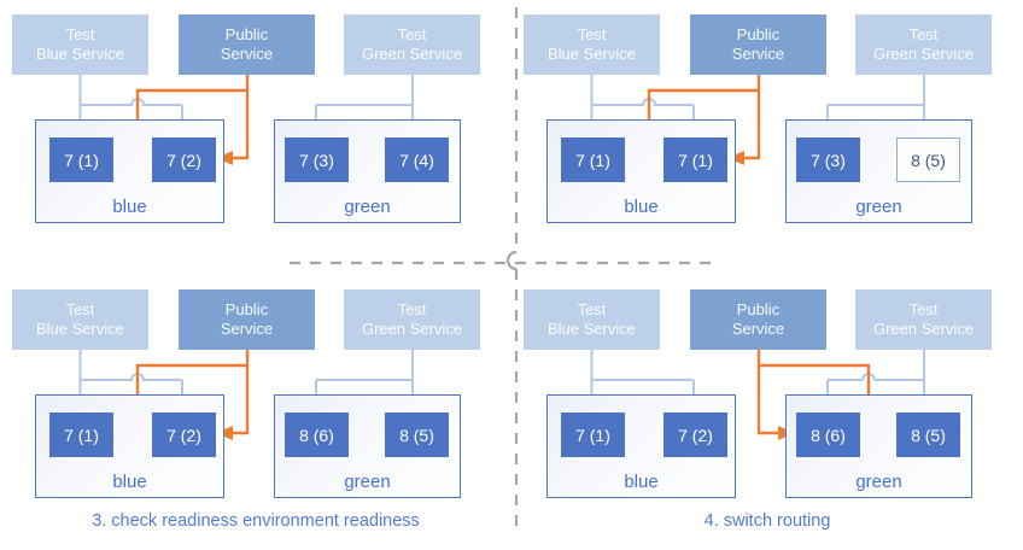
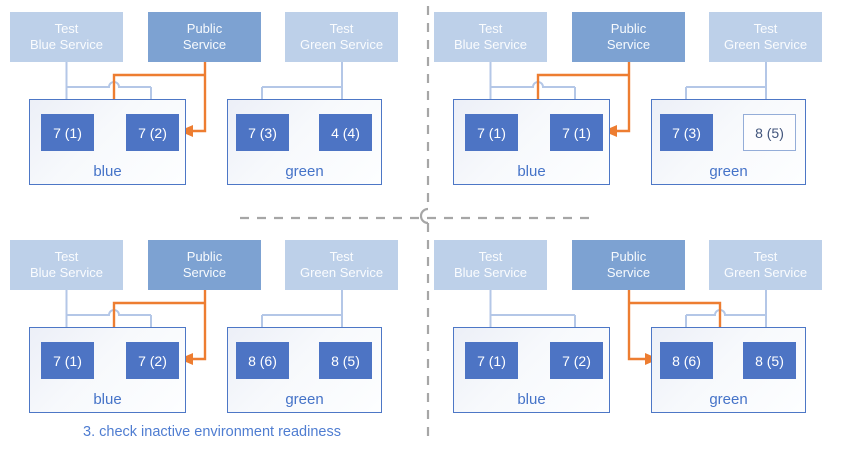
  Test
  Blue Service
  Public
  Service
  Test
  Green Service
  7 (1)
  7 (2)
  blue
  7 (3)
- 7 (4)
+ 4 (4)
  green
  Test
  Blue Service
  Public
  Service
  Test
  Green Service
  7 (1)
  7 (1)
  blue
  7 (3)
  8 (5)
  green
  Test
  Blue Service
  Public
  Service
  Test
  Green Service
  7 (1)
  7 (2)
  blue
  8 (6)
  8 (5)
  green
- 3. check readiness environment readiness
+ 3. check inactive environment readiness
  Test
  Blue Service
  Public
  Service
  Test
  Green Service
  7 (1)
  7 (2)
  blue
  8 (6)
  8 (5)
  green
- 4. switch routing
